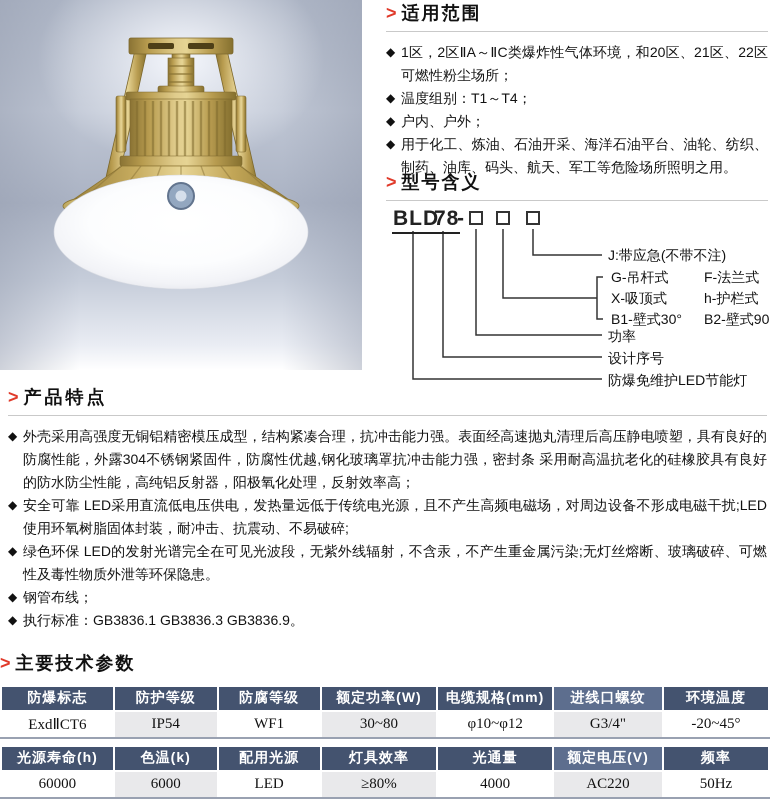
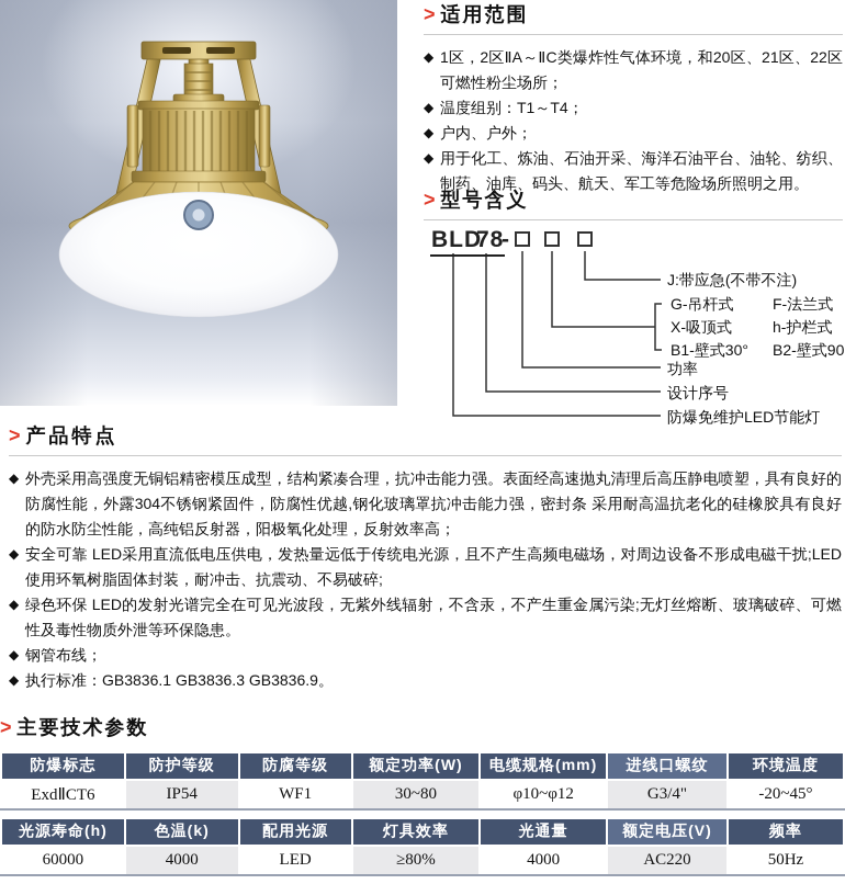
  > 适用范围
  ◆
  1区，2区ⅡA～ⅡC类爆炸性气体环境，和20区、21区、22区可燃性粉尘场所；
  ◆
  温度组别：T1～T4；
  ◆
  户内、户外；
  ◆
  用于化工、炼油、石油开采、海洋石油平台、油轮、纺织、制药、油库、码头、航天、军工等危险场所照明之用。
  > 型号含义
  BLD
  78
  -
  J:带应急(不带不注)
  G-吊杆式
  F-法兰式
  X-吸顶式
  h-护栏式
  B1-壁式30°
  B2-壁式90
  功率
  设计序号
  防爆免维护LED节能灯
  > 产品特点
  ◆
  外壳采用高强度无铜铝精密模压成型，结构紧凑合理，抗冲击能力强。表面经高速抛丸清理后高压静电喷塑，具有良好的防腐性能，外露304不锈钢紧固件，防腐性优越,钢化玻璃罩抗冲击能力强，密封条 采用耐高温抗老化的硅橡胶具有良好的防水防尘性能，高纯铝反射器，阳极氧化处理，反射效率高；
  ◆
  安全可靠 LED采用直流低电压供电，发热量远低于传统电光源，且不产生高频电磁场，对周边设备不形成电磁干扰;LED使用环氧树脂固体封装，耐冲击、抗震动、不易破碎;
  ◆
  绿色环保 LED的发射光谱完全在可见光波段，无紫外线辐射，不含汞，不产生重金属污染;无灯丝熔断、玻璃破碎、可燃性及毒性物质外泄等环保隐患。
  ◆
  钢管布线；
  ◆
  执行标准：GB3836.1 GB3836.3 GB3836.9。
  > 主要技术参数
  防爆标志	防护等级	防腐等级	额定功率(W)	电缆规格(mm)	进线口螺纹	环境温度
  ExdⅡCT6	IP54	WF1	30~80	φ10~φ12	G3/4"	-20~45°
  光源寿命(h)	色温(k)	配用光源	灯具效率	光通量	额定电压(V)	频率
- 60000	6000	LED	≥80%	4000	AC220	50Hz
+ 60000	4000	LED	≥80%	4000	AC220	50Hz
